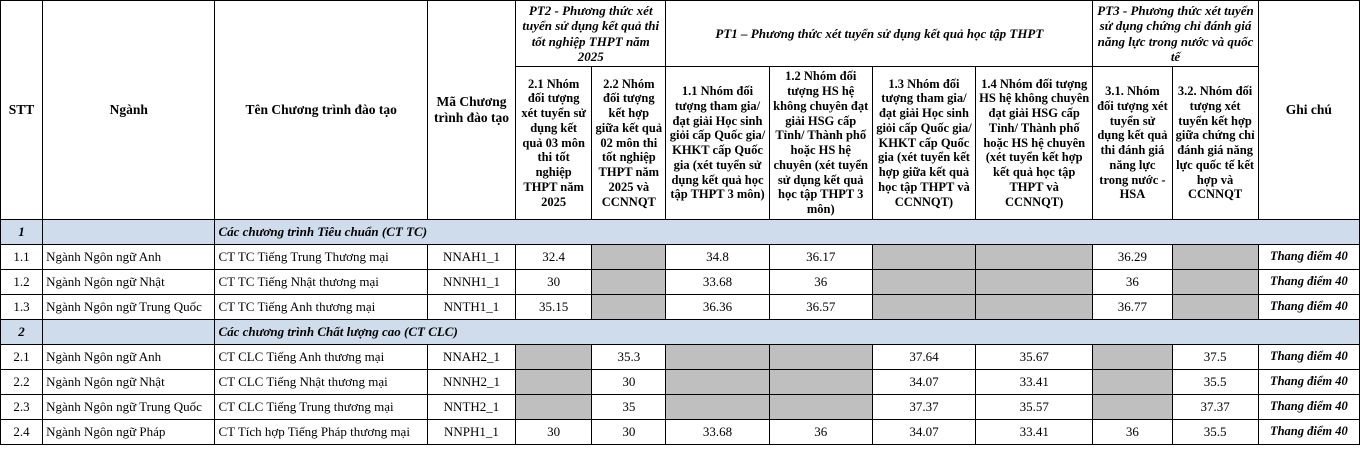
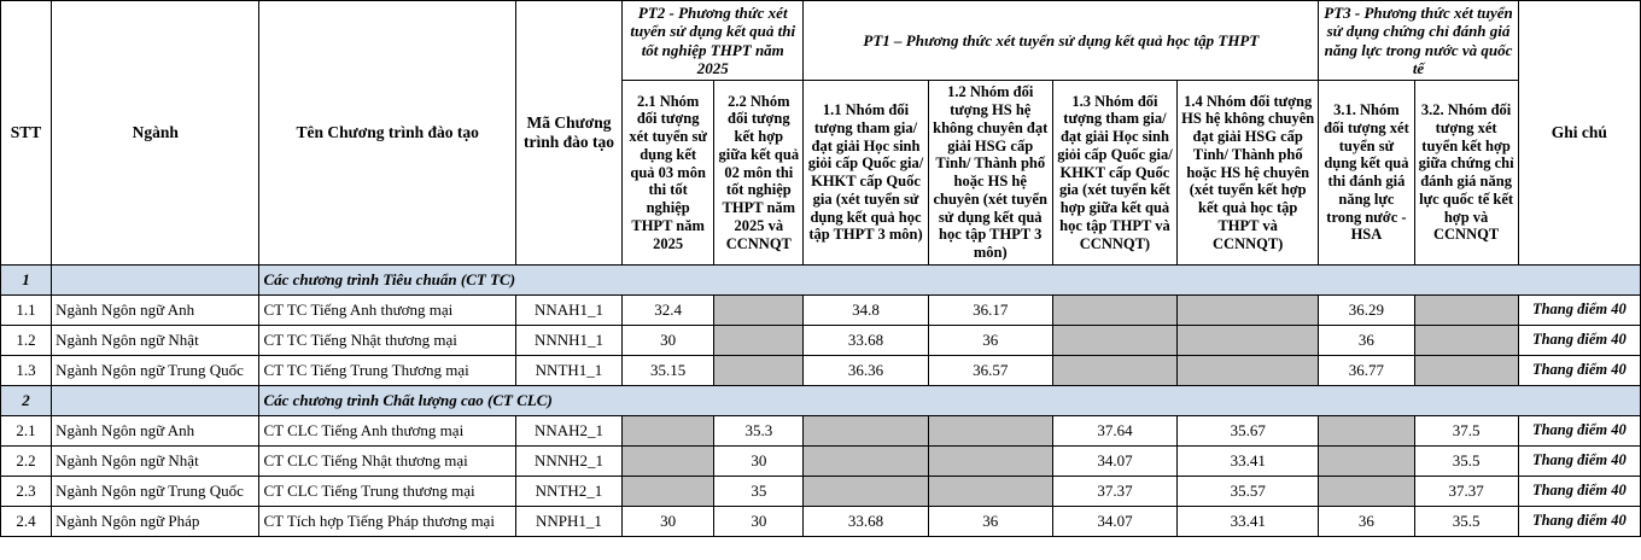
  STT	Ngành	Tên Chương trình đào tạo	Mã Chương trình đào tạo	PT2 - Phương thức xét tuyển sử dụng kết quả thi tốt nghiệp THPT năm 2025	PT1 – Phương thức xét tuyển sử dụng kết quả học tập THPT	PT3 - Phương thức xét tuyển sử dụng chứng chỉ đánh giá năng lực trong nước và quốc tế	Ghi chú
  2.1 Nhóm đối tượng xét tuyển sử dụng kết quả 03 môn thi tốt nghiệp THPT năm 2025	2.2 Nhóm đối tượng kết hợp giữa kết quả 02 môn thi tốt nghiệp THPT năm 2025 và CCNNQT	1.1 Nhóm đối tượng tham gia/đạt giải Học sinh giỏi cấp Quốc gia/ KHKT cấp Quốc gia (xét tuyển sử dụng kết quả học tập THPT 3 môn)	1.2 Nhóm đối tượng HS hệ không chuyên đạt giải HSG cấp Tỉnh/ Thành phố hoặc HS hệ chuyên (xét tuyển sử dụng kết quả học tập THPT 3 môn)	1.3 Nhóm đối tượng tham gia/đạt giải Học sinh giỏi cấp Quốc gia/ KHKT cấp Quốc gia (xét tuyển kết hợp giữa kết quả học tập THPT và CCNNQT)	1.4 Nhóm đối tượng HS hệ không chuyên đạt giải HSG cấp Tỉnh/ Thành phố hoặc HS hệ chuyên (xét tuyển kết hợp kết quả học tập THPT và CCNNQT)	3.1. Nhóm đối tượng xét tuyển sử dụng kết quả thi đánh giá năng lực trong nước - HSA	3.2. Nhóm đối tượng xét tuyển kết hợp giữa chứng chỉ đánh giá năng lực quốc tế kết hợp và CCNNQT
  1		Các chương trình Tiêu chuẩn (CT TC)
- 1.1	Ngành Ngôn ngữ Anh	CT TC Tiếng Trung Thương mại	NNAH1_1	32.4		34.8	36.17			36.29		Thang điểm 40
+ 1.1	Ngành Ngôn ngữ Anh	CT TC Tiếng Anh thương mại	NNAH1_1	32.4		34.8	36.17			36.29		Thang điểm 40
  1.2	Ngành Ngôn ngữ Nhật	CT TC Tiếng Nhật thương mại	NNNH1_1	30		33.68	36			36		Thang điểm 40
- 1.3	Ngành Ngôn ngữ Trung Quốc	CT TC Tiếng Anh thương mại	NNTH1_1	35.15		36.36	36.57			36.77		Thang điểm 40
+ 1.3	Ngành Ngôn ngữ Trung Quốc	CT TC Tiếng Trung Thương mại	NNTH1_1	35.15		36.36	36.57			36.77		Thang điểm 40
  2		Các chương trình Chất lượng cao (CT CLC)
  2.1	Ngành Ngôn ngữ Anh	CT CLC Tiếng Anh thương mại	NNAH2_1		35.3			37.64	35.67		37.5	Thang điểm 40
  2.2	Ngành Ngôn ngữ Nhật	CT CLC Tiếng Nhật thương mại	NNNH2_1		30			34.07	33.41		35.5	Thang điểm 40
  2.3	Ngành Ngôn ngữ Trung Quốc	CT CLC Tiếng Trung thương mại	NNTH2_1		35			37.37	35.57		37.37	Thang điểm 40
  2.4	Ngành Ngôn ngữ Pháp	CT Tích hợp Tiếng Pháp thương mại	NNPH1_1	30	30	33.68	36	34.07	33.41	36	35.5	Thang điểm 40
